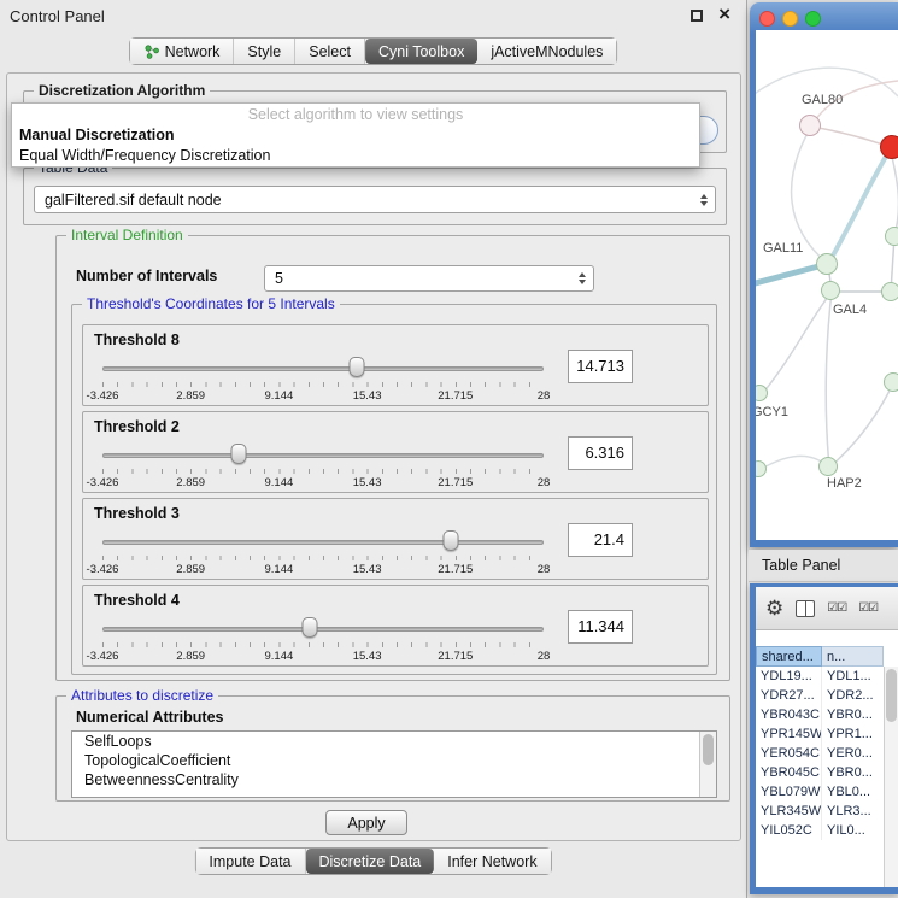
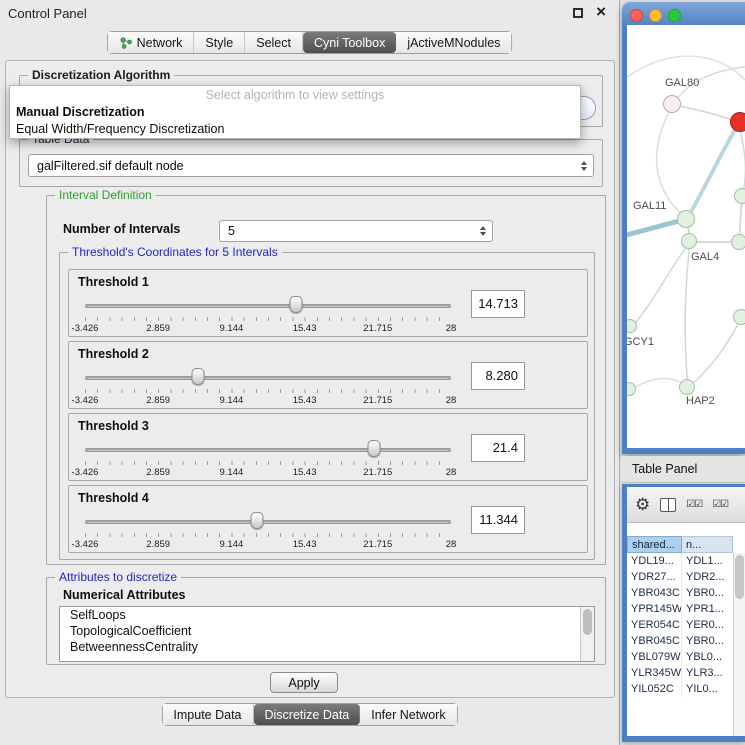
  Control Panel
  ×
  Network
  Style
  Select
  Cyni Toolbox
  jActiveMNodules
  Discretization Algorithm
  Select algorithm to view settings
  Manual Discretization
  Equal Width/Frequency Discretization
  Table Data
  galFiltered.sif default node
  Interval Definition
  Number of Intervals
  5
  Threshold's Coordinates for 5 Intervals
- Threshold 8
+ Threshold 1
  -3.426
  2.859
  9.144
  15.43
  21.715
  28
  14.713
  Threshold 2
  -3.426
  2.859
  9.144
  15.43
  21.715
  28
- 6.316
+ 8.280
  Threshold 3
  -3.426
  2.859
  9.144
  15.43
  21.715
  28
  21.4
  Threshold 4
  -3.426
  2.859
  9.144
  15.43
  21.715
  28
  11.344
  Attributes to discretize
  Numerical Attributes
  SelfLoops
  TopologicalCoefficient
  BetweennessCentrality
  Apply
  Impute Data
  Discretize Data
  Infer Network
  GAL80
  GAL11
  GAL4
  GCY1
  HAP2
  Table Panel
  ⚙
  ☑☑
  ☑☑
  shared...
  n...
  YDL19...
  YDL1...
  YDR27...
  YDR2...
  YBR043C
  YBR0...
  YPR145W
  YPR1...
  YER054C
  YER0...
  YBR045C
  YBR0...
  YBL079W
  YBL0...
  YLR345W
  YLR3...
  YIL052C
  YIL0...
